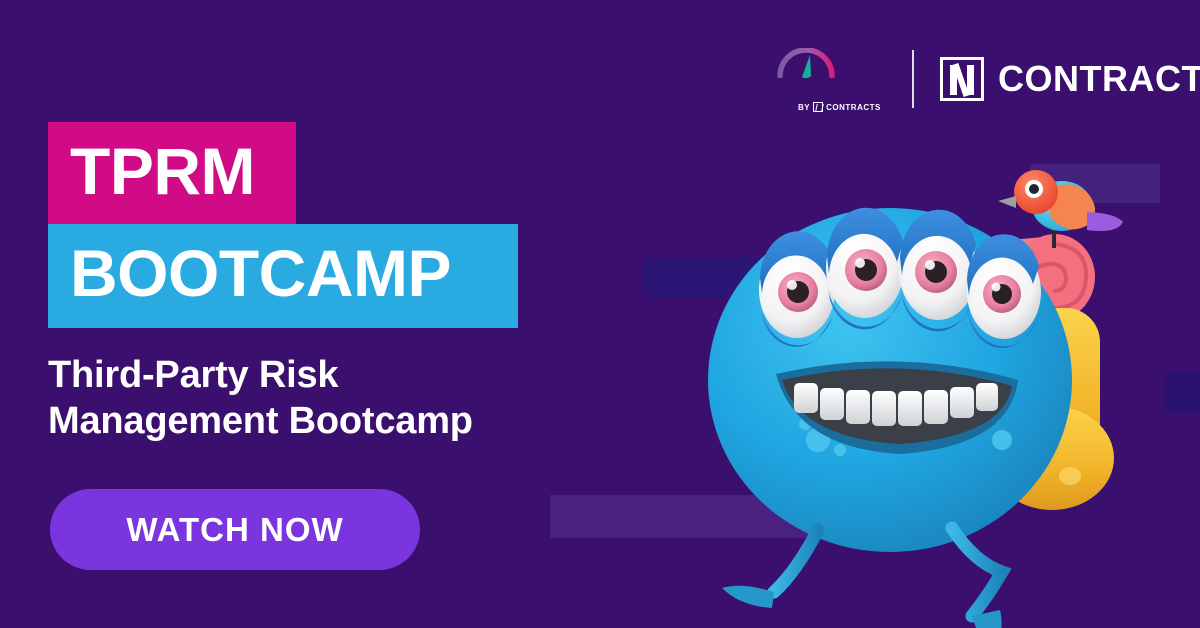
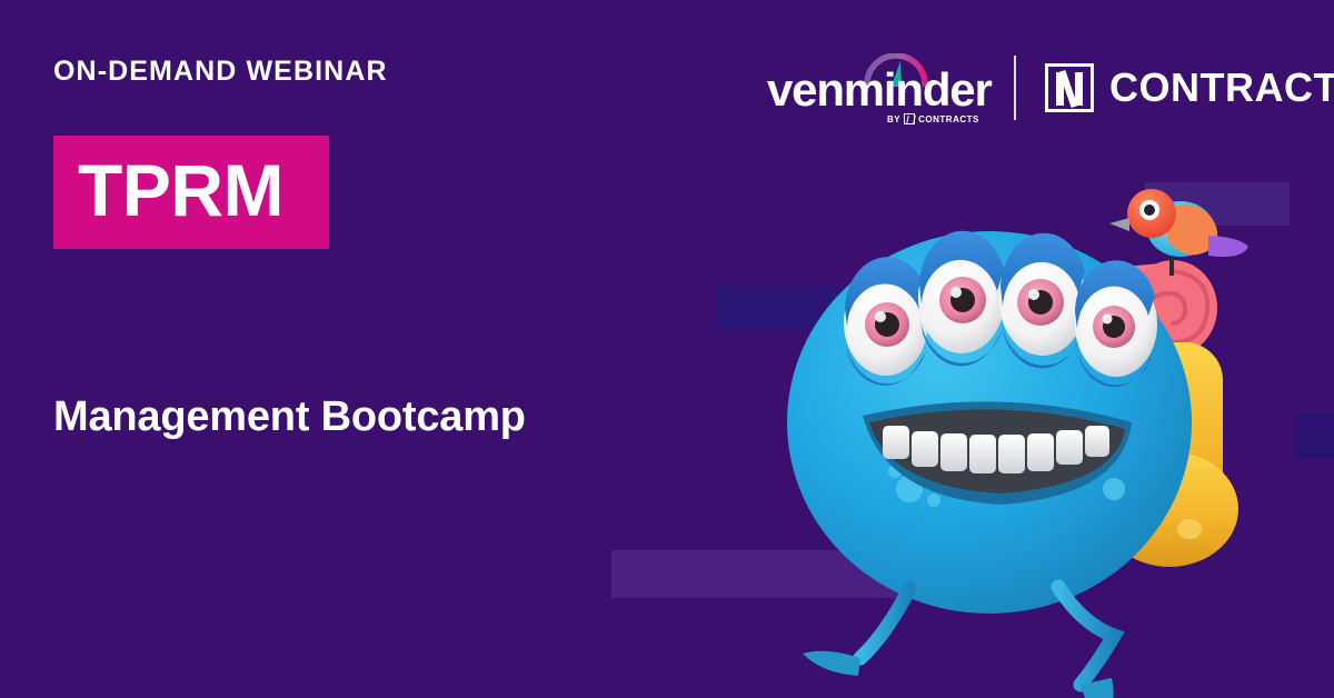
+ venminder
  BY
  CONTRACTS
  CONTRACT
+ ON-DEMAND WEBINAR
  TPRM
- BOOTCAMP
- Third-Party Risk
  Management Bootcamp
- WATCH NOW
